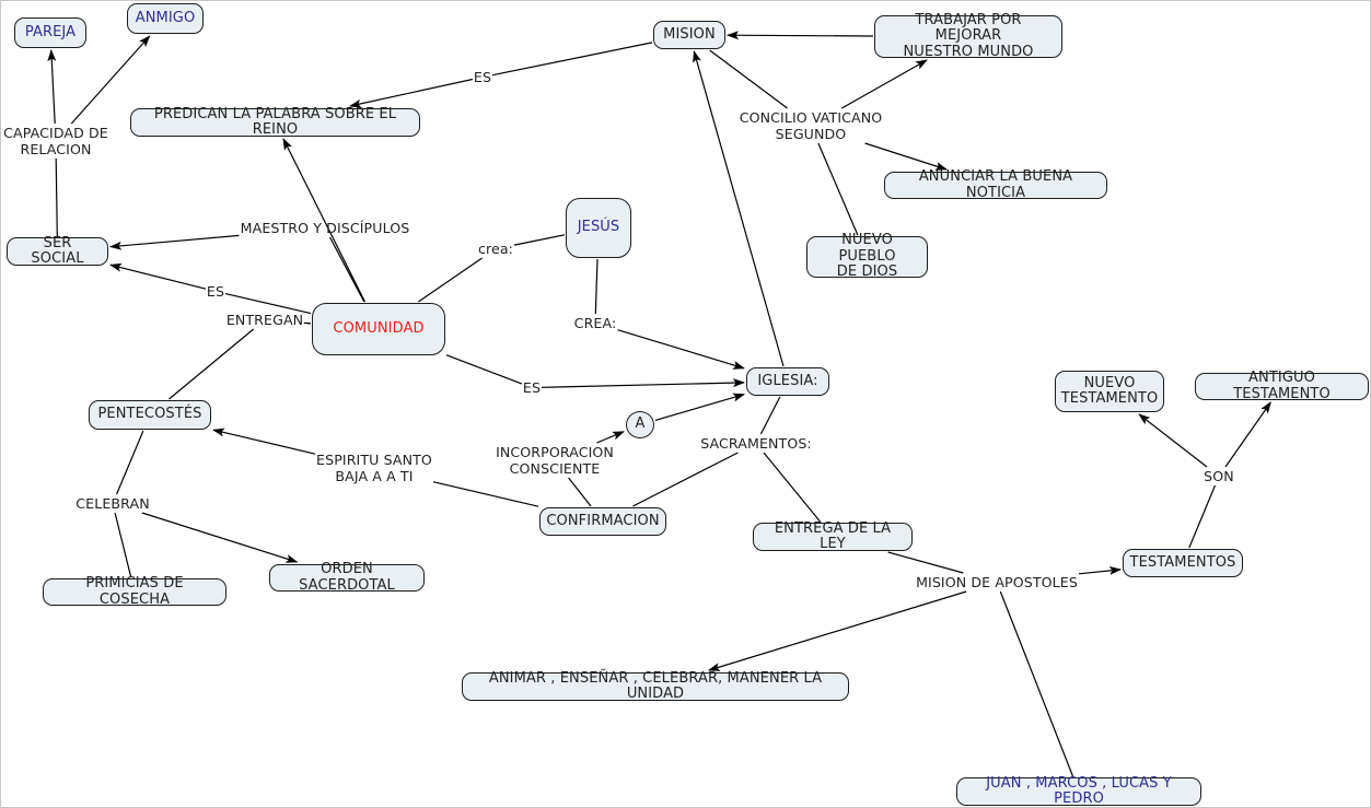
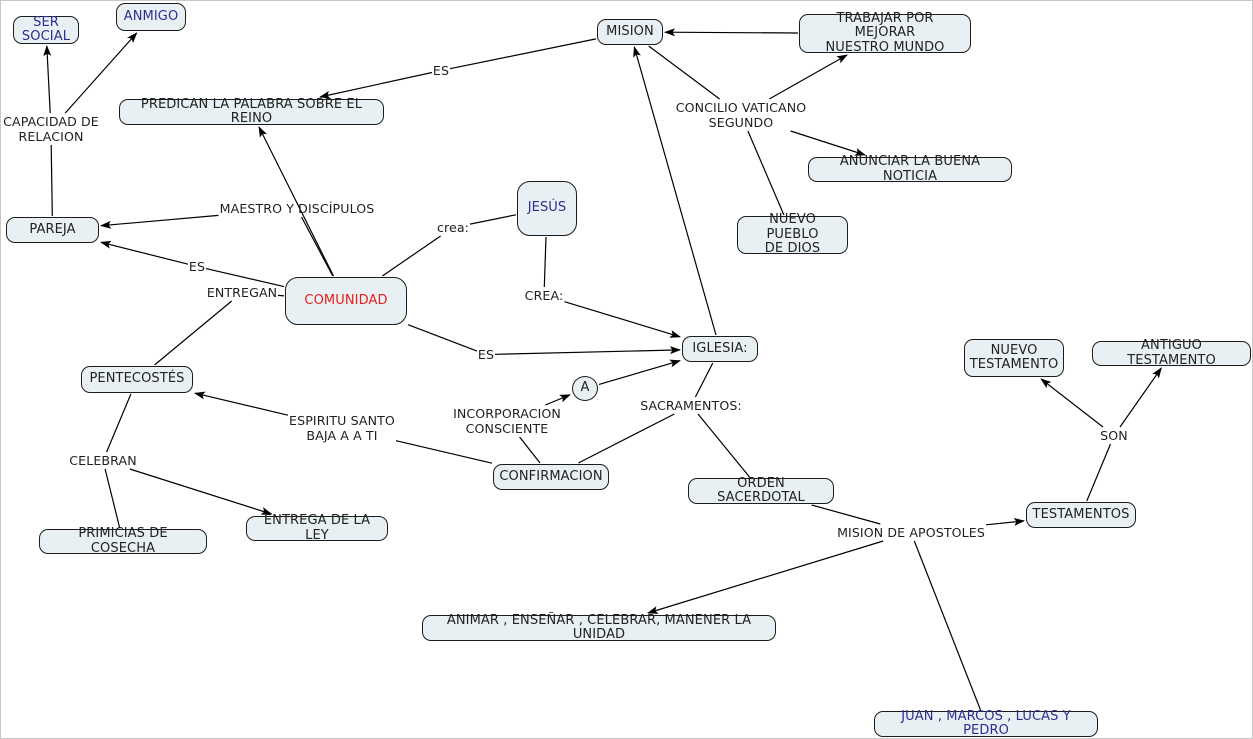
- PAREJA
+ SER SOCIAL
  ANMIGO
  PREDICAN LA PALABRA SOBRE EL REINO
- SER SOCIAL
+ PAREJA
  COMUNIDAD
  JESÚS
  MISION
  TRABAJAR POR MEJORAR
  NUESTRO MUNDO
  ANUNCIAR LA BUENA NOTICIA
  NUEVO PUEBLO
  DE DIOS
  IGLESIA:
  A
  PENTECOSTÉS
  PRIMICIAS DE COSECHA
- ORDEN SACERDOTAL
+ ENTREGA DE LA LEY
  CONFIRMACION
- ENTREGA DE LA LEY
+ ORDEN SACERDOTAL
  ANIMAR , ENSEÑAR , CELEBRAR, MANENER LA UNIDAD
  NUEVO
  TESTAMENTO
  ANTIGUO TESTAMENTO
  TESTAMENTOS
  JUAN , MARCOS , LUCAS Y PEDRO
  CAPACIDAD DE
  RELACION
  ES
  MAESTRO Y DISCÍPULOS
  ES
  ENTREGAN
  crea:
  CREA:
  ES
  CONCILIO VATICANO
  SEGUNDO
  SACRAMENTOS:
  INCORPORACION
  CONSCIENTE
  ESPIRITU SANTO
  BAJA A A TI
  CELEBRAN
  MISION DE APOSTOLES
  SON
